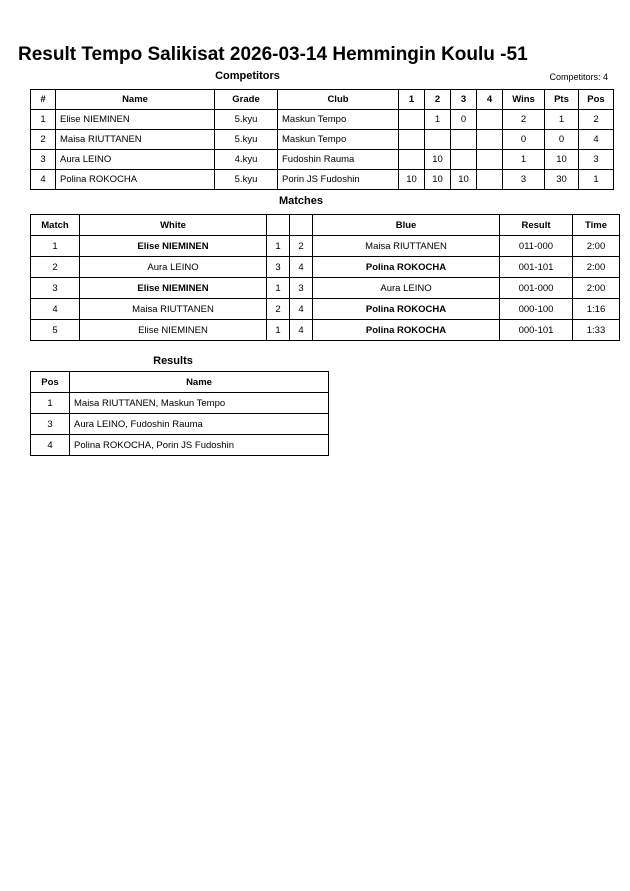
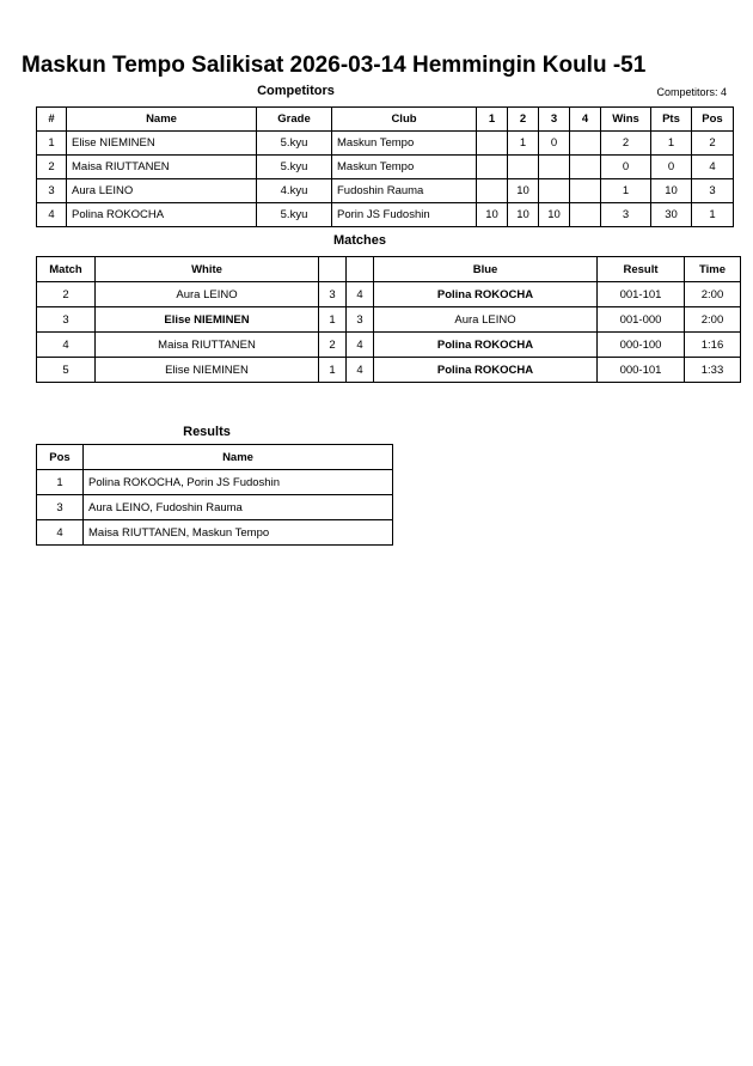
- Result Tempo Salikisat 2026-03-14 Hemmingin Koulu -51
+ Maskun Tempo Salikisat 2026-03-14 Hemmingin Koulu -51
  Competitors
  Competitors: 4
  #	Name	Grade	Club	1	2	3	4	Wins	Pts	Pos
  1	Elise NIEMINEN	5.kyu	Maskun Tempo		1	0		2	1	2
  2	Maisa RIUTTANEN	5.kyu	Maskun Tempo					0	0	4
  3	Aura LEINO	4.kyu	Fudoshin Rauma		10			1	10	3
  4	Polina ROKOCHA	5.kyu	Porin JS Fudoshin	10	10	10		3	30	1
  Matches
  Match	White			Blue	Result	Time
- 1	Elise NIEMINEN	1	2	Maisa RIUTTANEN	011-000	2:00
  2	Aura LEINO	3	4	Polina ROKOCHA	001-101	2:00
  3	Elise NIEMINEN	1	3	Aura LEINO	001-000	2:00
  4	Maisa RIUTTANEN	2	4	Polina ROKOCHA	000-100	1:16
  5	Elise NIEMINEN	1	4	Polina ROKOCHA	000-101	1:33
  Results
  Pos	Name
- 1	Maisa RIUTTANEN, Maskun Tempo
+ 1	Polina ROKOCHA, Porin JS Fudoshin
  3	Aura LEINO, Fudoshin Rauma
- 4	Polina ROKOCHA, Porin JS Fudoshin
+ 4	Maisa RIUTTANEN, Maskun Tempo
